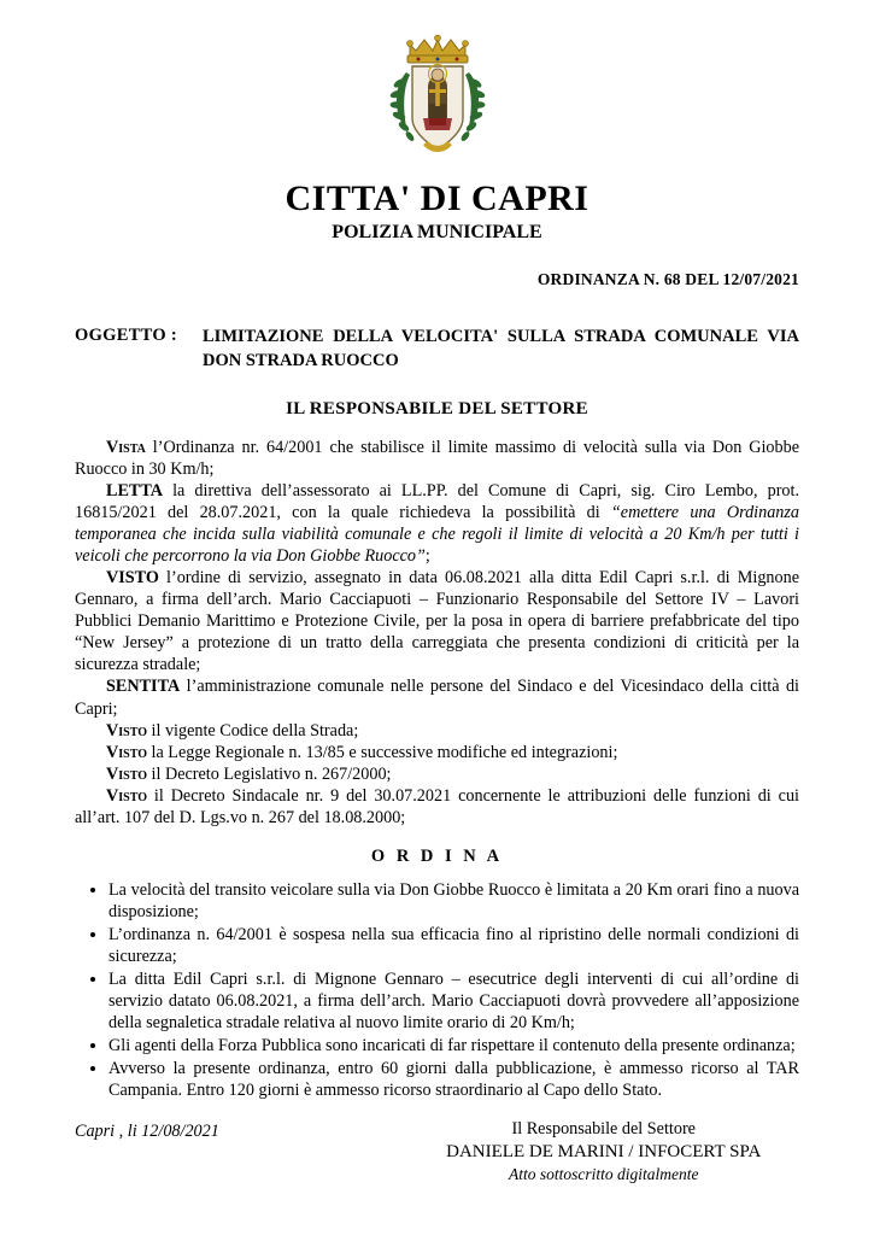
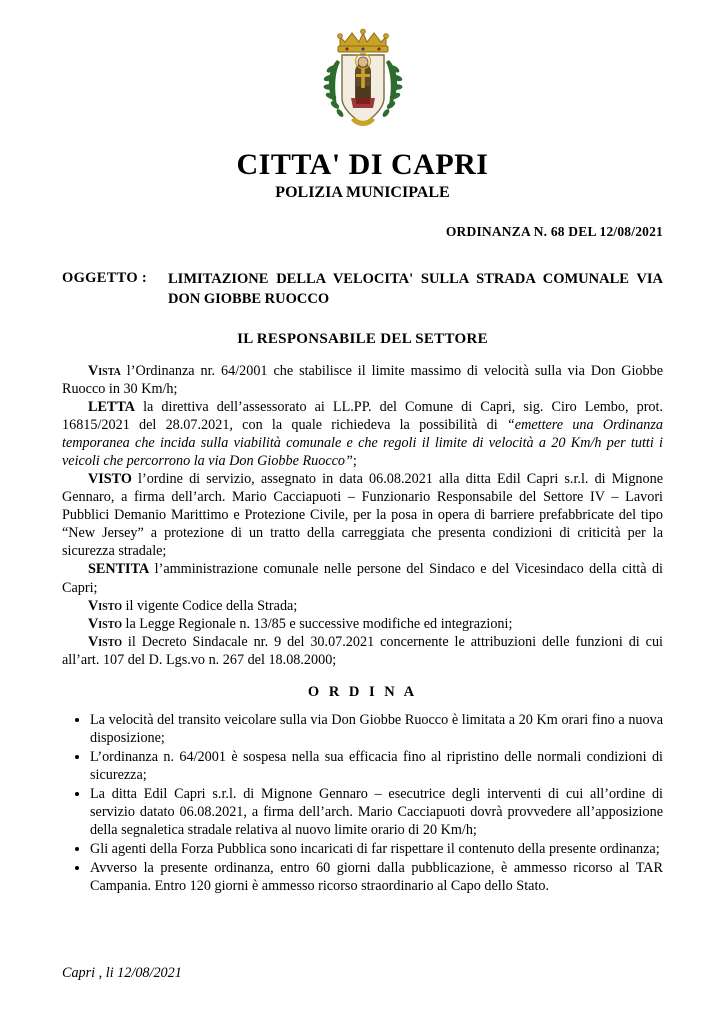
  CITTA' DI CAPRI
  POLIZIA MUNICIPALE
- ORDINANZA N. 68 DEL 12/07/2021
+ ORDINANZA N. 68 DEL 12/08/2021
  OGGETTO :
- LIMITAZIONE DELLA VELOCITA' SULLA STRADA COMUNALE VIA DON STRADA RUOCCO
+ LIMITAZIONE DELLA VELOCITA' SULLA STRADA COMUNALE VIA DON GIOBBE RUOCCO
  IL RESPONSABILE DEL SETTORE
  Vista l’Ordinanza nr. 64/2001 che stabilisce il limite massimo di velocità sulla via Don Giobbe Ruocco in 30 Km/h;
  LETTA la direttiva dell’assessorato ai LL.PP. del Comune di Capri, sig. Ciro Lembo, prot. 16815/2021 del 28.07.2021, con la quale richiedeva la possibilità di “emettere una Ordinanza temporanea che incida sulla viabilità comunale e che regoli il limite di velocità a 20 Km/h per tutti i veicoli che percorrono la via Don Giobbe Ruocco”;
  VISTO l’ordine di servizio, assegnato in data 06.08.2021 alla ditta Edil Capri s.r.l. di Mignone Gennaro, a firma dell’arch. Mario Cacciapuoti – Funzionario Responsabile del Settore IV – Lavori Pubblici Demanio Marittimo e Protezione Civile, per la posa in opera di barriere prefabbricate del tipo “New Jersey” a protezione di un tratto della carreggiata che presenta condizioni di criticità per la sicurezza stradale;
  SENTITA l’amministrazione comunale nelle persone del Sindaco e del Vicesindaco della città di Capri;
  Visto il vigente Codice della Strada;
  Visto la Legge Regionale n. 13/85 e successive modifiche ed integrazioni;
- Visto il Decreto Legislativo n. 267/2000;
  Visto il Decreto Sindacale nr. 9 del 30.07.2021 concernente le attribuzioni delle funzioni di cui all’art. 107 del D. Lgs.vo n. 267 del 18.08.2000;
  O R D I N A
  La velocità del transito veicolare sulla via Don Giobbe Ruocco è limitata a 20 Km orari fino a nuova disposizione;
  L’ordinanza n. 64/2001 è sospesa nella sua efficacia fino al ripristino delle normali condizioni di sicurezza;
  La ditta Edil Capri s.r.l. di Mignone Gennaro – esecutrice degli interventi di cui all’ordine di servizio datato 06.08.2021, a firma dell’arch. Mario Cacciapuoti dovrà provvedere all’apposizione della segnaletica stradale relativa al nuovo limite orario di 20 Km/h;
  Gli agenti della Forza Pubblica sono incaricati di far rispettare il contenuto della presente ordinanza;
  Avverso la presente ordinanza, entro 60 giorni dalla pubblicazione, è ammesso ricorso al TAR Campania. Entro 120 giorni è ammesso ricorso straordinario al Capo dello Stato.
  Capri , li 12/08/2021
- Il Responsabile del Settore
- DANIELE DE MARINI / INFOCERT SPA
- Atto sottoscritto digitalmente
